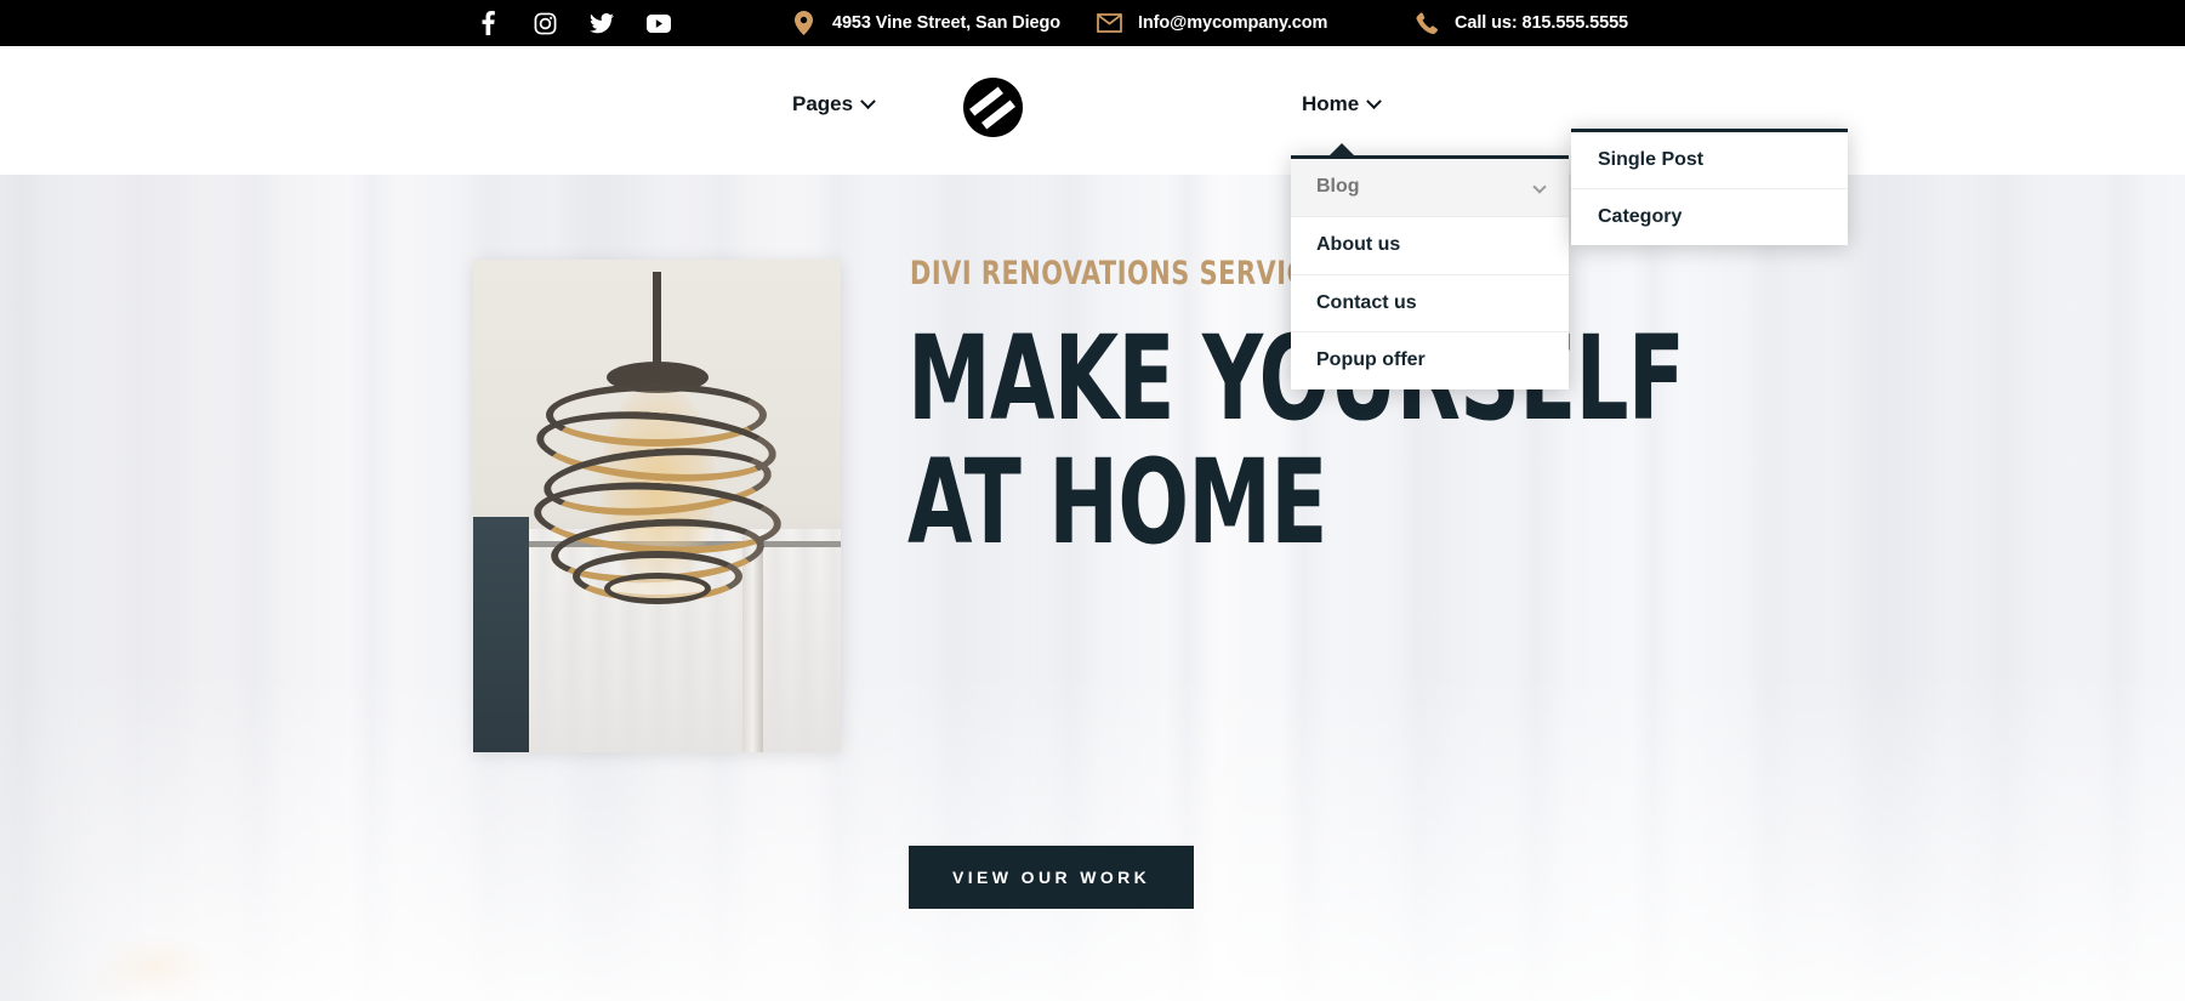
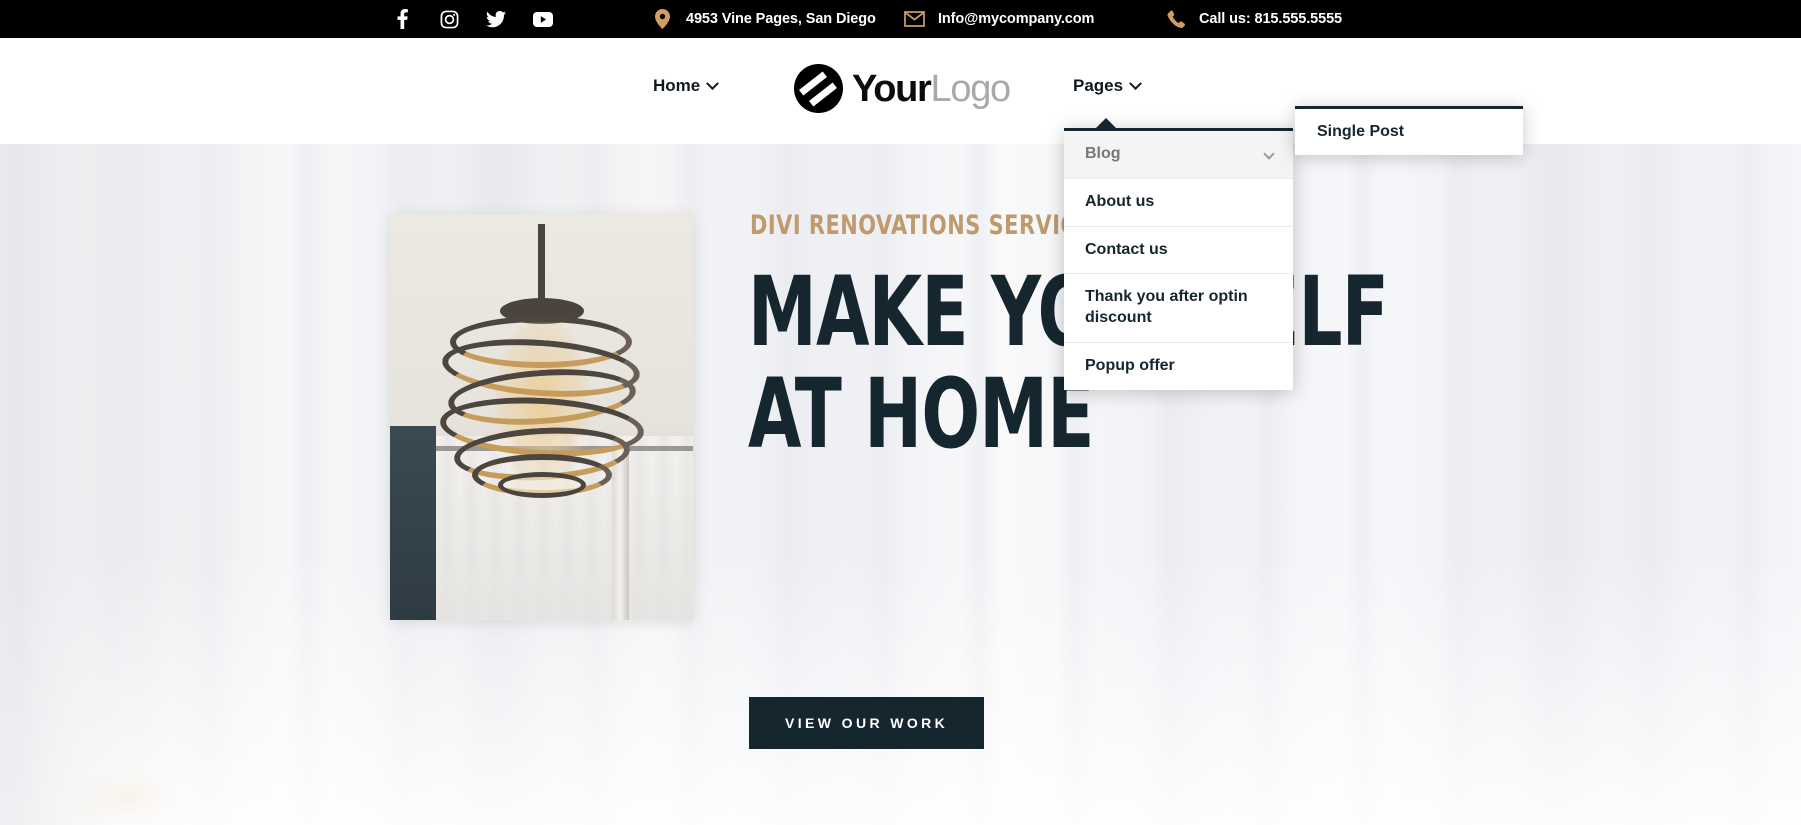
- 4953 Vine Street, San Diego
+ 4953 Vine Pages, San Diego
  Info@mycompany.com
  Call us: 815.555.5555
- Pages
+ Home
+ YourLogo
- Home
+ Pages
  Blog
  About us
  Contact us
+ Thank you after optin discount
  Popup offer
  Single Post
- Category
  DIVI RENOVATIONS SERVI
  AT HOME
  VIEW OUR WORK
